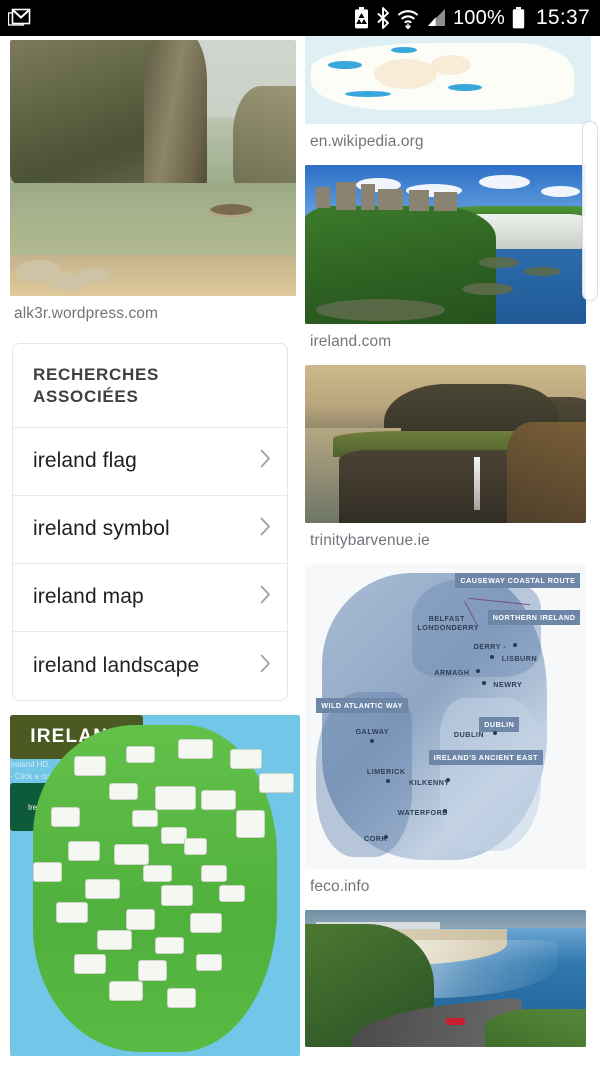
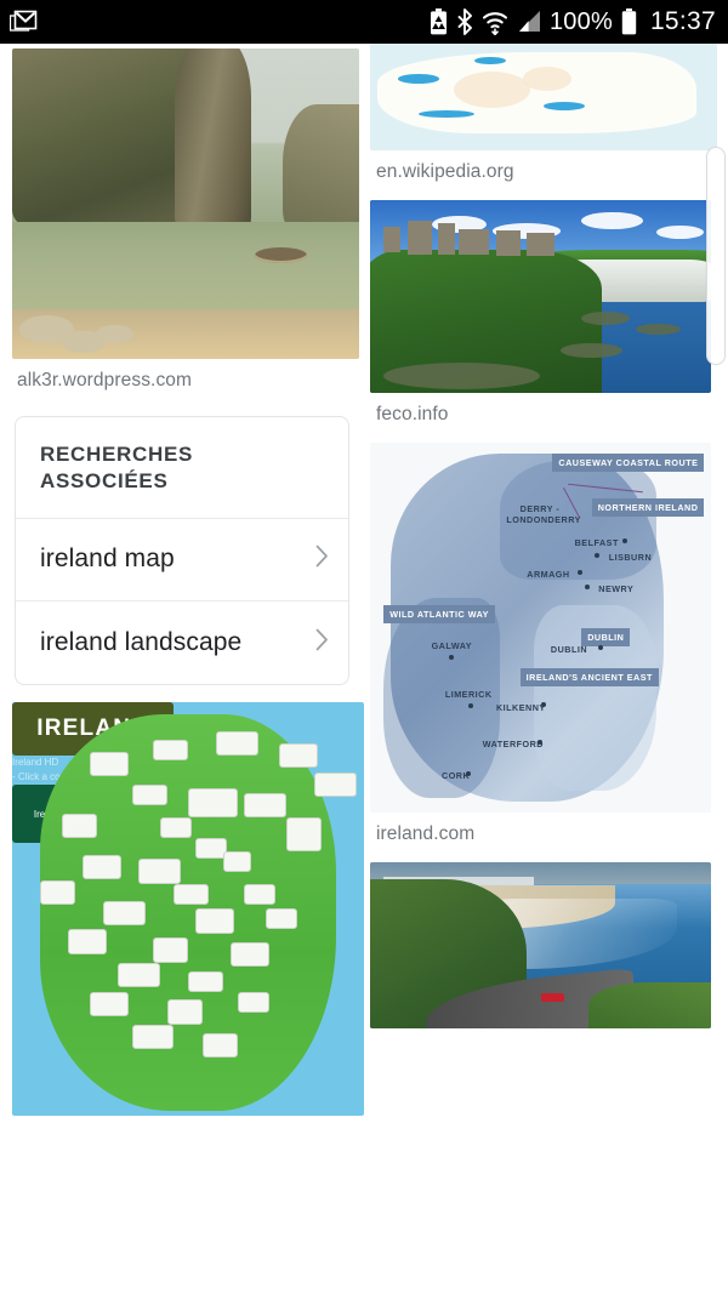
  100%
  15:37
  alk3r.wordpress.com
  RECHERCHES ASSOCIÉES
- ireland flag
- ireland symbol
  ireland map
  ireland landscape
  IRELA
  Ireland HD
  en.wikipedia.org
- ireland.com
+ feco.info
- trinitybarvenue.ie
  CAUSEWAY COASTAL ROUTE
  NORTHERN IRELAND
  WILD ATLANTIC WAY
  DUBLIN
  IRELAND'S ANCIENT EAST
- BELFAST
+ DERRY -
  LONDONDERRY
- DERRY -
+ BELFAST
  LISBURN
  ARMAGH
  NEWRY
  GALWAY
  DUBLIN
  LIMERICK
  KILKENN
  WATERFOR
  COR
- feco.info
+ ireland.com
